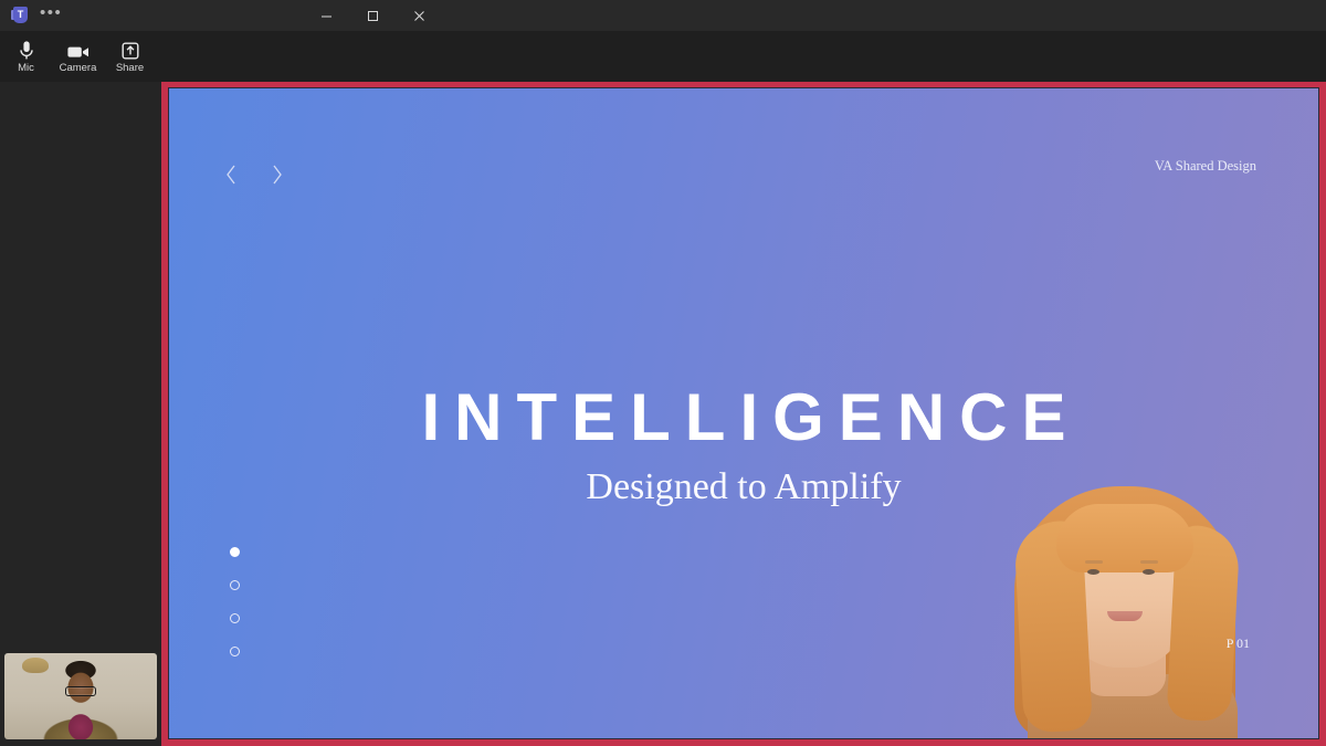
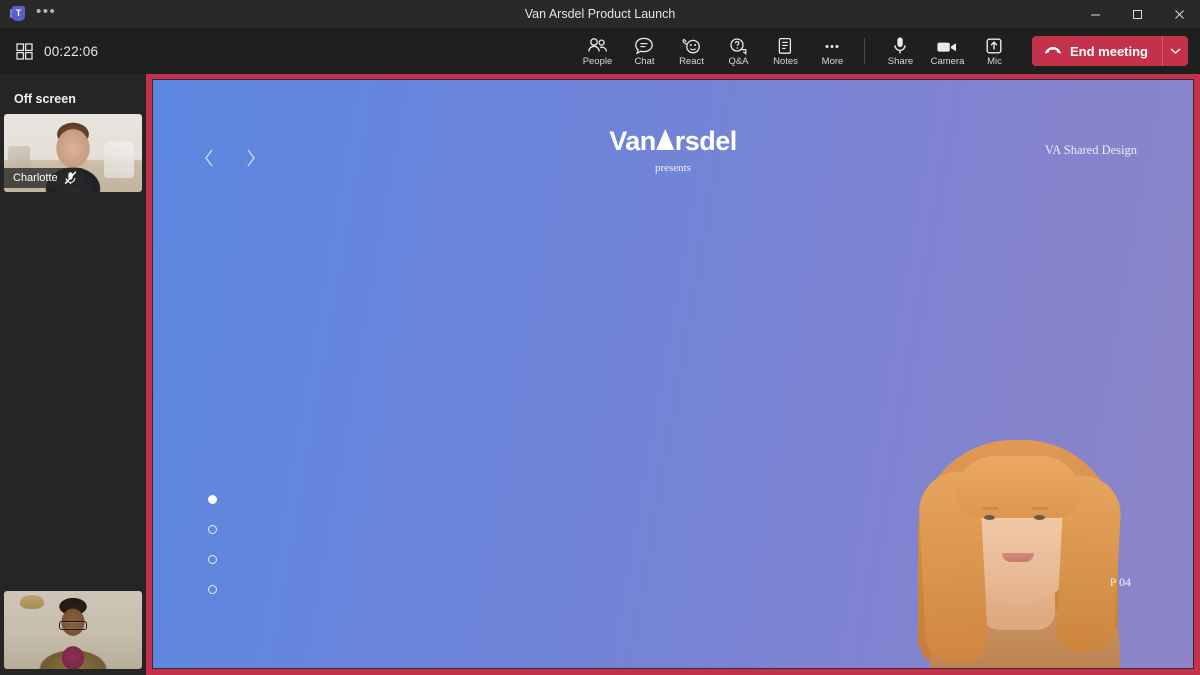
  T
  •••
+ Van Arsdel Product Launch
+ 00:22:06
+ People
+ Chat
+ React
+ Q&A
+ Notes
+ More
- Mic
+ Share
  Camera
- Share
+ Mic
+ End meeting
+ Off screen
+ Charlotte
+ Van
+ rsdel
+ presents
  VA Shared Design
- INTELLIGENCE
- Designed to Amplify
- P 01
+ P 04
